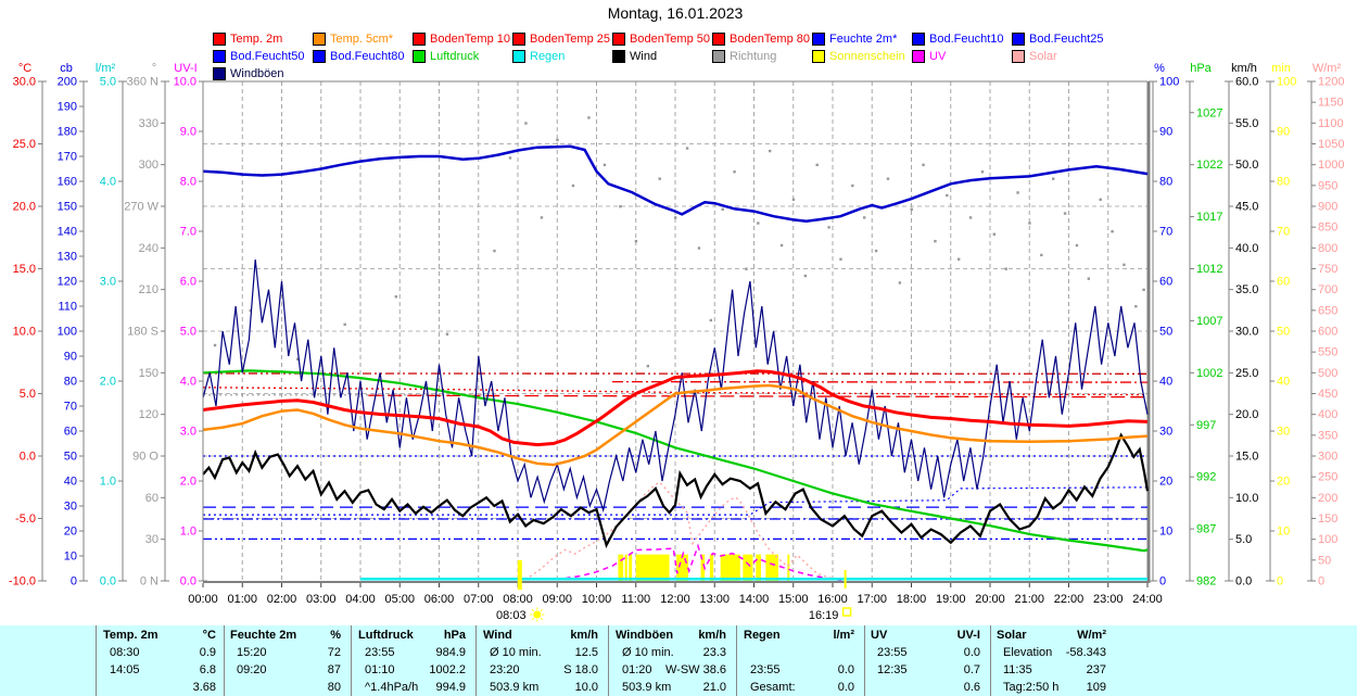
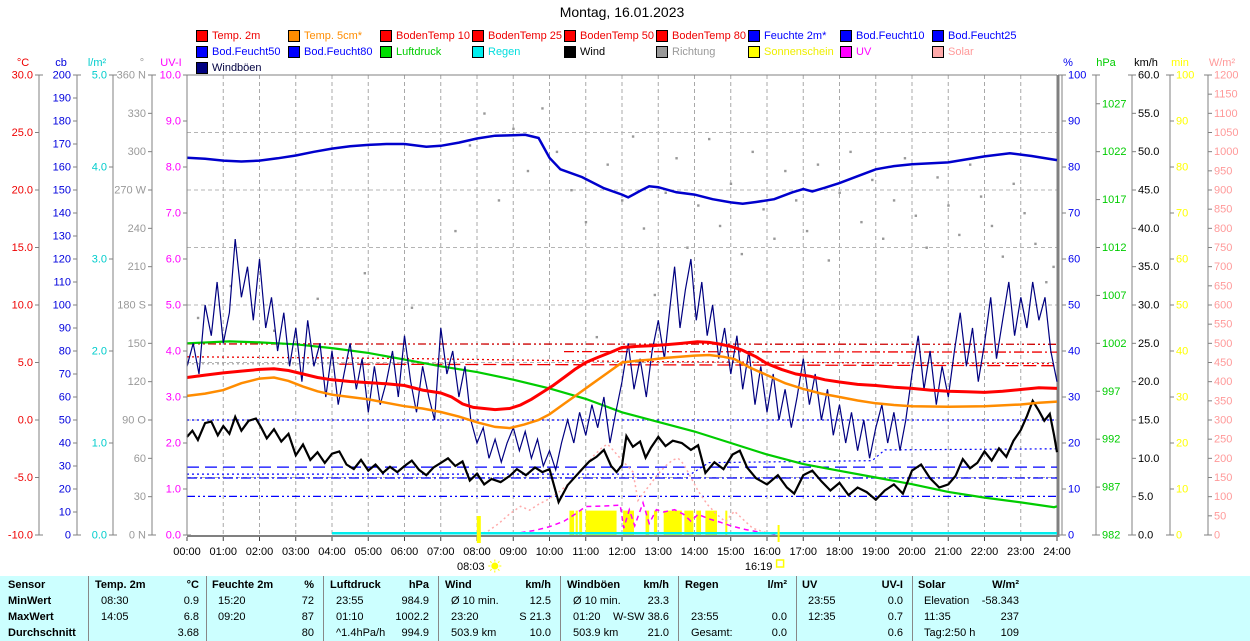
  Montag, 16.01.2023
  Temp. 2m
  Temp. 5cm*
  BodenTemp 10
  BodenTemp 25
  BodenTemp 50
  BodenTemp 80
  Feuchte 2m*
  Bod.Feucht10
  Bod.Feucht25
  Bod.Feucht50
  Bod.Feucht80
  Luftdruck
  Regen
  Wind
  Richtung
  Sonnenschein
  UV
  Solar
  Windböen
  -10.0
  -5.0
  0.0
  5.0
  10.0
  15.0
  20.0
  25.0
  30.0
  °C
  0
  10
  20
  30
  40
  50
  60
  70
  80
  90
  100
  110
  120
  130
  140
  150
  160
  170
  180
  190
  200
  cb
  0.0
  1.0
  2.0
  3.0
  4.0
  5.0
  l/m²
  0 N
  30
  60
  90 O
  120
  150
  180 S
  210
  240
  270 W
  300
  330
  360 N
  °
  0.0
  1.0
  2.0
  3.0
  4.0
  5.0
  6.0
  7.0
  8.0
  9.0
  10.0
  UV-I
  0
  10
  20
  30
  40
  50
  60
  70
  80
  90
  100
  %
  982
  987
  992
  997
  1002
  1007
  1012
  1017
  1022
  1027
  hPa
  0.0
  5.0
  10.0
  15.0
  20.0
  25.0
  30.0
  35.0
  40.0
  45.0
  50.0
  55.0
  60.0
  km/h
  0
  10
  20
  30
  40
  50
  60
  70
  80
  90
  100
  min
  0
  50
  100
  150
  200
  250
  300
  350
  400
  450
  500
  550
  600
  650
  700
  750
  800
  850
  900
  950
  1000
  1050
  1100
  1150
  1200
  W/m²
  00:00
  01:00
  02:00
  03:00
  04:00
  05:00
  06:00
  07:00
  08:00
  09:00
  10:00
  11:00
  12:00
  13:00
  14:00
  15:00
  16:00
  17:00
  18:00
  19:00
  20:00
  21:00
  22:00
  23:00
  24:00
  08:03
  16:19
+ Sensor
+ MinWert
+ MaxWert
+ Durchschnitt
  Temp. 2m
  °C
  08:30
  0.9
  14:05
  6.8
  3.68
  Feuchte 2m
  %
  15:20
  72
  09:20
  87
  80
  Luftdruck
  hPa
  23:55
  984.9
  01:10
  1002.2
  ^1.4hPa/h
  994.9
  Wind
  km/h
  Ø 10 min.
  12.5
  23:20
- S 18.0
+ S 21.3
  503.9 km
  10.0
  Windböen
  km/h
  Ø 10 min.
  23.3
  01:20
  W-SW 38.6
  503.9 km
  21.0
  Regen
  l/m²
  23:55
  0.0
  Gesamt:
  0.0
  UV
  UV-I
  23:55
  0.0
  12:35
  0.7
  0.6
  Solar
  W/m²
  Elevation
  -58.343
  11:35
  237
  Tag:2:50 h
  109
